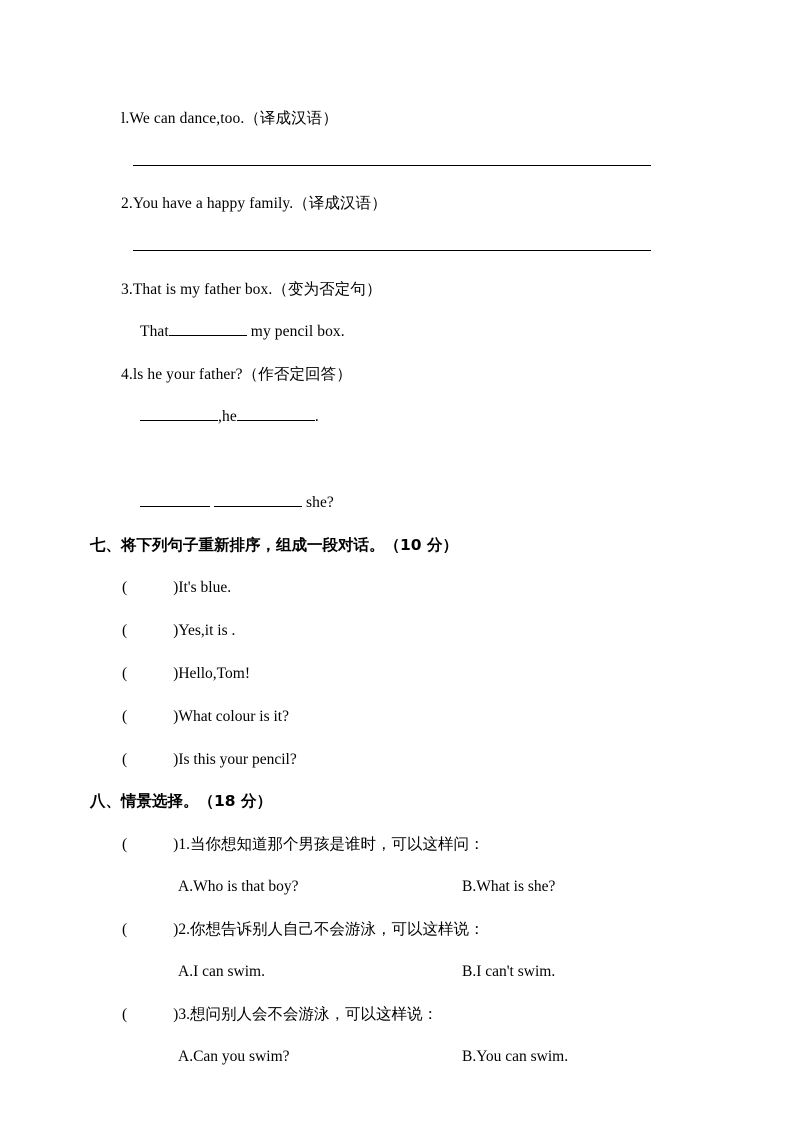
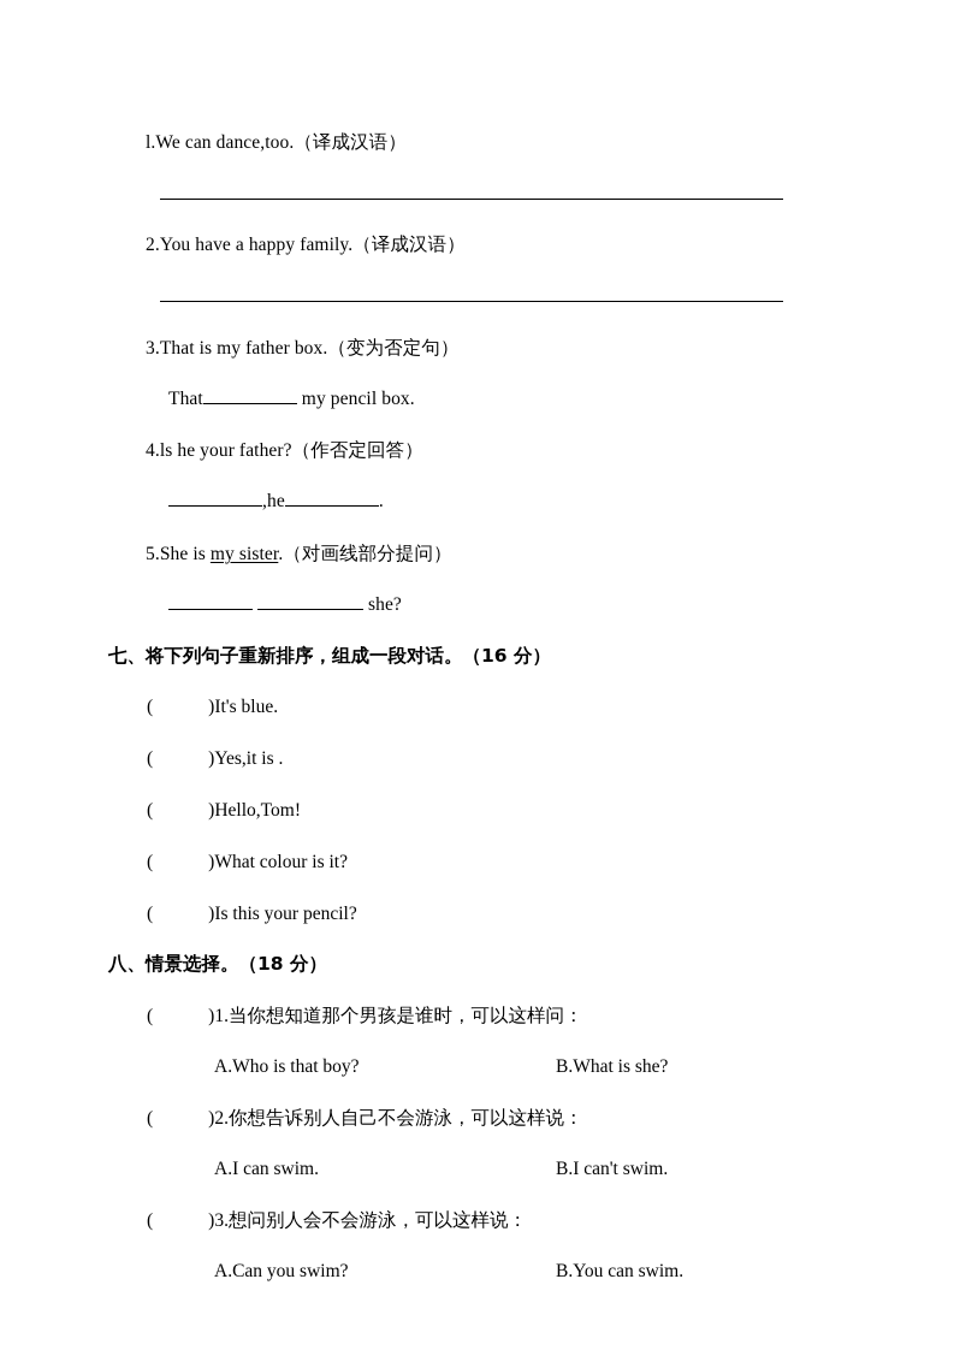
  l.We can dance,too.（译成汉语）
  2.You have a happy family.（译成汉语）
  3.That is my father box.（变为否定句）
  That my pencil box.
  4.ls he your father?（作否定回答）
  ,he .
+ 5.She is my sister.（对画线部分提问）
  she?
- 七、将下列句子重新排序，组成一段对话。（10 分）
+ 七、将下列句子重新排序，组成一段对话。（16 分）
  ( )It's blue.
  ( )Yes,it is .
  ( )Hello,Tom!
  ( )What colour is it?
  ( )Is this your pencil?
  八、情景选择。（18 分）
  ( )1.当你想知道那个男孩是谁时，可以这样问：
  A.Who is that boy?
  B.What is she?
  ( )2.你想告诉别人自己不会游泳，可以这样说：
  A.I can swim.
  B.I can't swim.
  ( )3.想问别人会不会游泳，可以这样说：
  A.Can you swim?
  B.You can swim.
